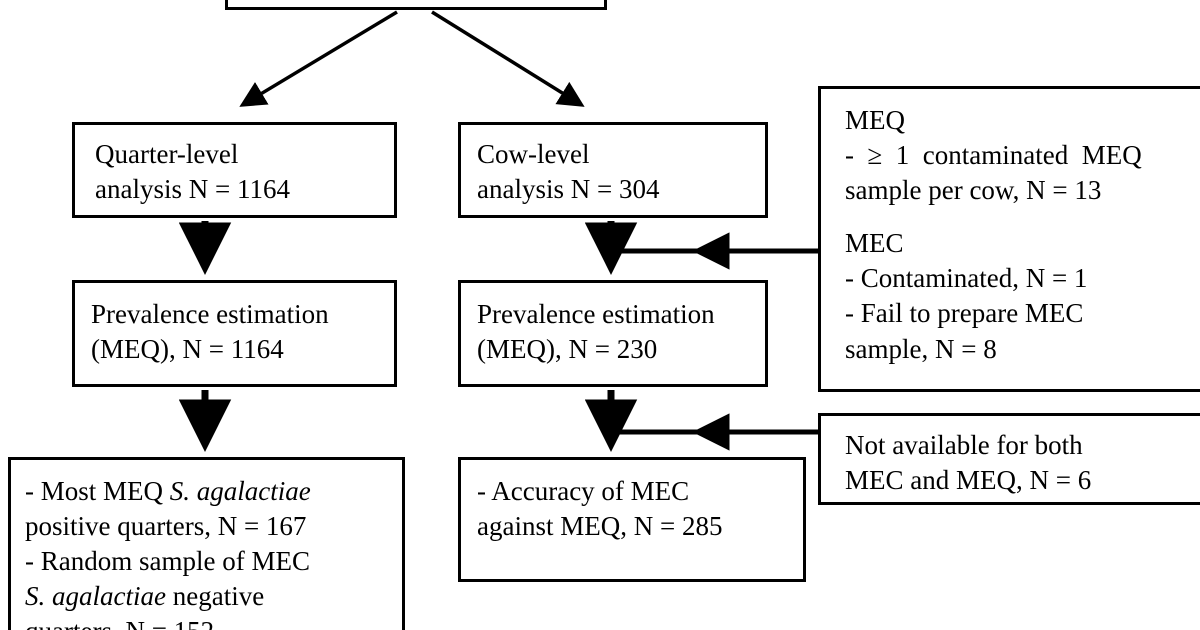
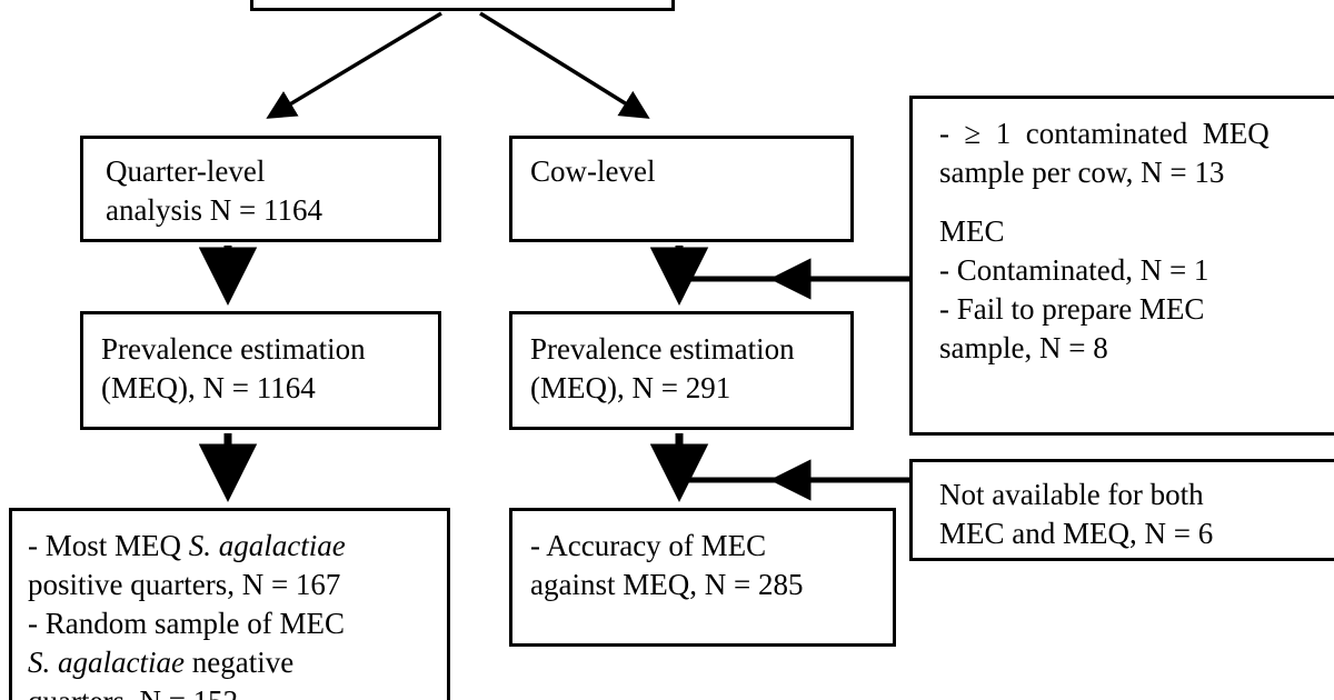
  Quarter-level
  analysis N = 1164
  Cow-level
- analysis N = 304
  Prevalence estimation
  (MEQ), N = 1164
  Prevalence estimation
- (MEQ), N = 230
+ (MEQ), N = 291
  - Most MEQ S. agalactiae
  positive quarters, N = 167
  - Random sample of MEC
  S. agalactiae negative
  - Accuracy of MEC
  against MEQ, N = 285
- MEQ
  - ≥ 1 contaminated MEQ
  sample per cow, N = 13
  MEC
  - Contaminated, N = 1
  - Fail to prepare MEC
  sample, N = 8
  Not available for both
  MEC and MEQ, N = 6
